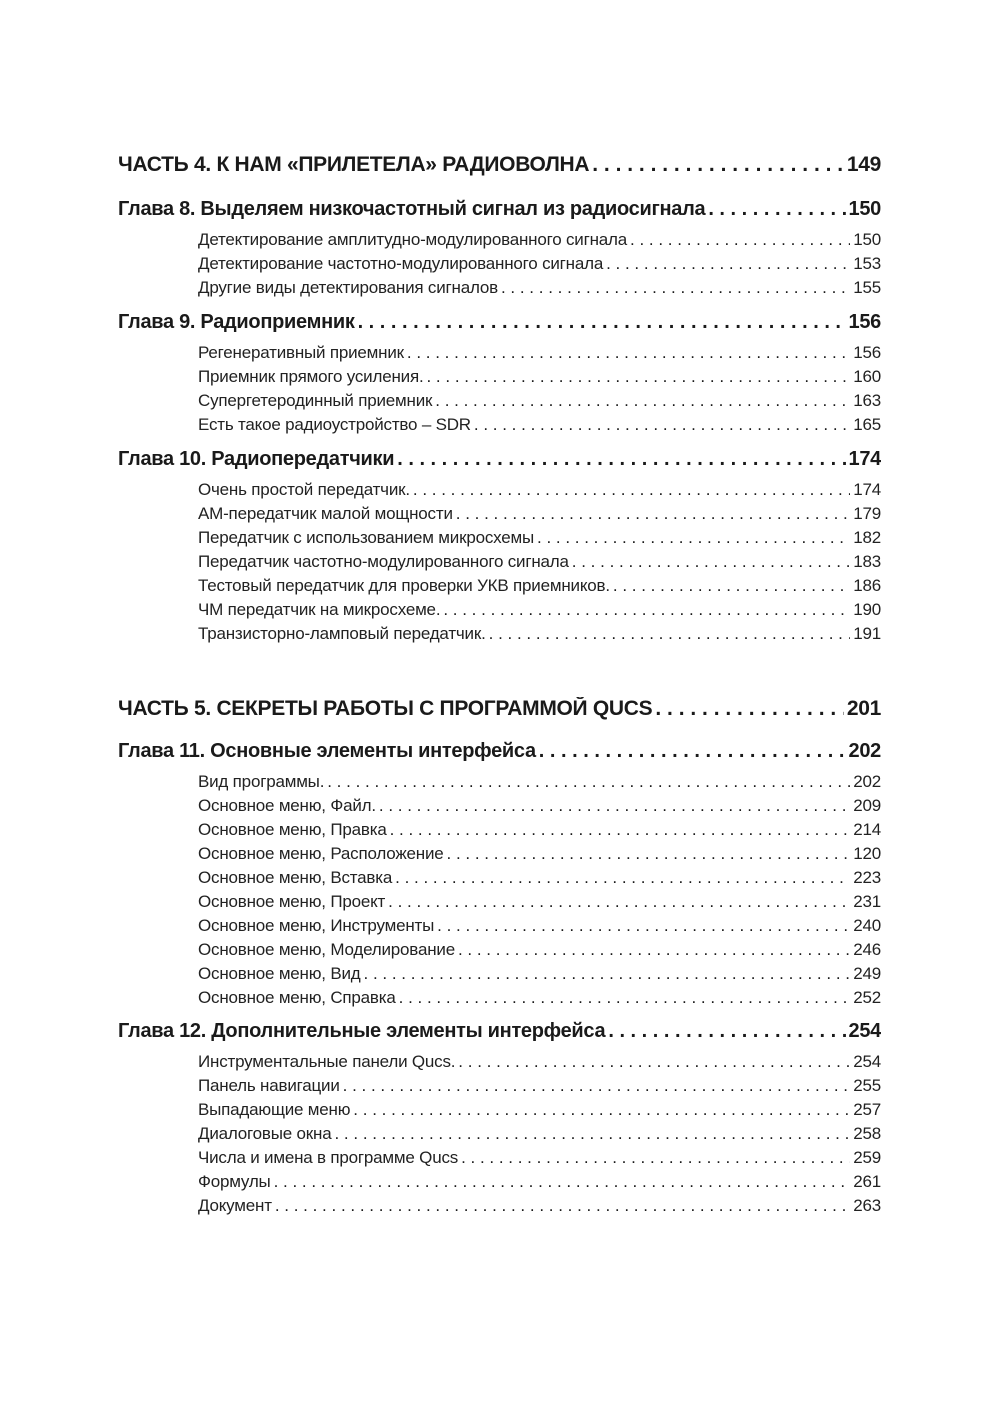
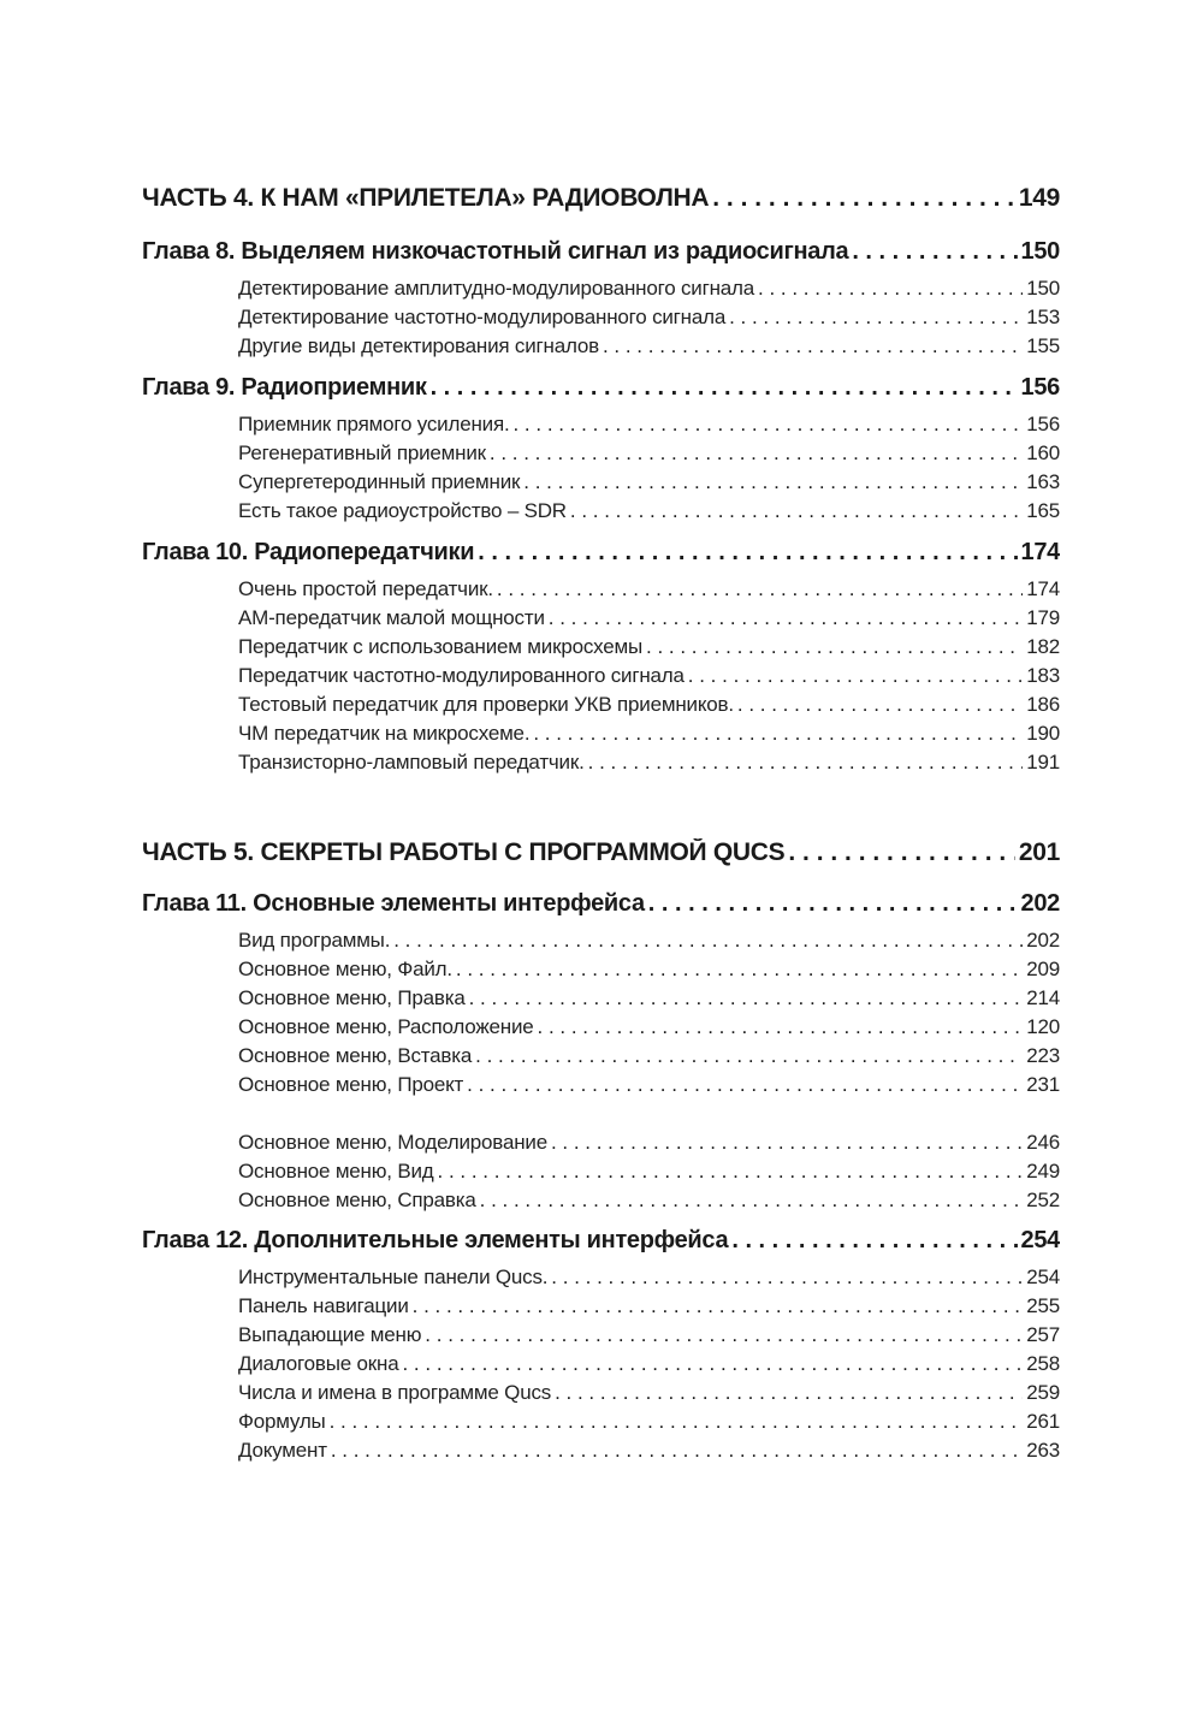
  ЧАСТЬ 4. К НАМ «ПРИЛЕТЕЛА» РАДИОВОЛНА
  149
  Глава 8. Выделяем низкочастотный сигнал из радиосигнала
  150
  Детектирование амплитудно-модулированного сигнала
  150
  Детектирование частотно-модулированного сигнала
  153
  Другие виды детектирования сигналов
  155
  Глава 9. Радиоприемник
  156
- Регенеративный приемник
+ Приемник прямого усиления.
  156
- Приемник прямого усиления.
+ Регенеративный приемник
  160
  Супергетеродинный приемник
  163
  Есть такое радиоустройство – SDR
  165
  Глава 10. Радиопередатчики
  174
  Очень простой передатчик.
  174
  АМ-передатчик малой мощности
  179
  Передатчик с использованием микросхемы
  182
  Передатчик частотно-модулированного сигнала
  183
  Тестовый передатчик для проверки УКВ приемников.
  186
  ЧМ передатчик на микросхеме.
  190
  Транзисторно-ламповый передатчик.
  191
  ЧАСТЬ 5. СЕКРЕТЫ РАБОТЫ С ПРОГРАММОЙ QUCS
  201
  Глава 11. Основные элементы интерфейса
  202
  Вид программы.
  202
  Основное меню, Файл.
  209
  Основное меню, Правка
  214
  Основное меню, Расположение
  120
  Основное меню, Вставка
  223
  Основное меню, Проект
  231
- Основное меню, Инструменты
- 240
  Основное меню, Моделирование
  246
  Основное меню, Вид
  249
  Основное меню, Справка
  252
  Глава 12. Дополнительные элементы интерфейса
  254
  Инструментальные панели Qucs.
  254
  Панель навигации
  255
  Выпадающие меню
  257
  Диалоговые окна
  258
  Числа и имена в программе Qucs
  259
  Формулы
  261
  Документ
  263
